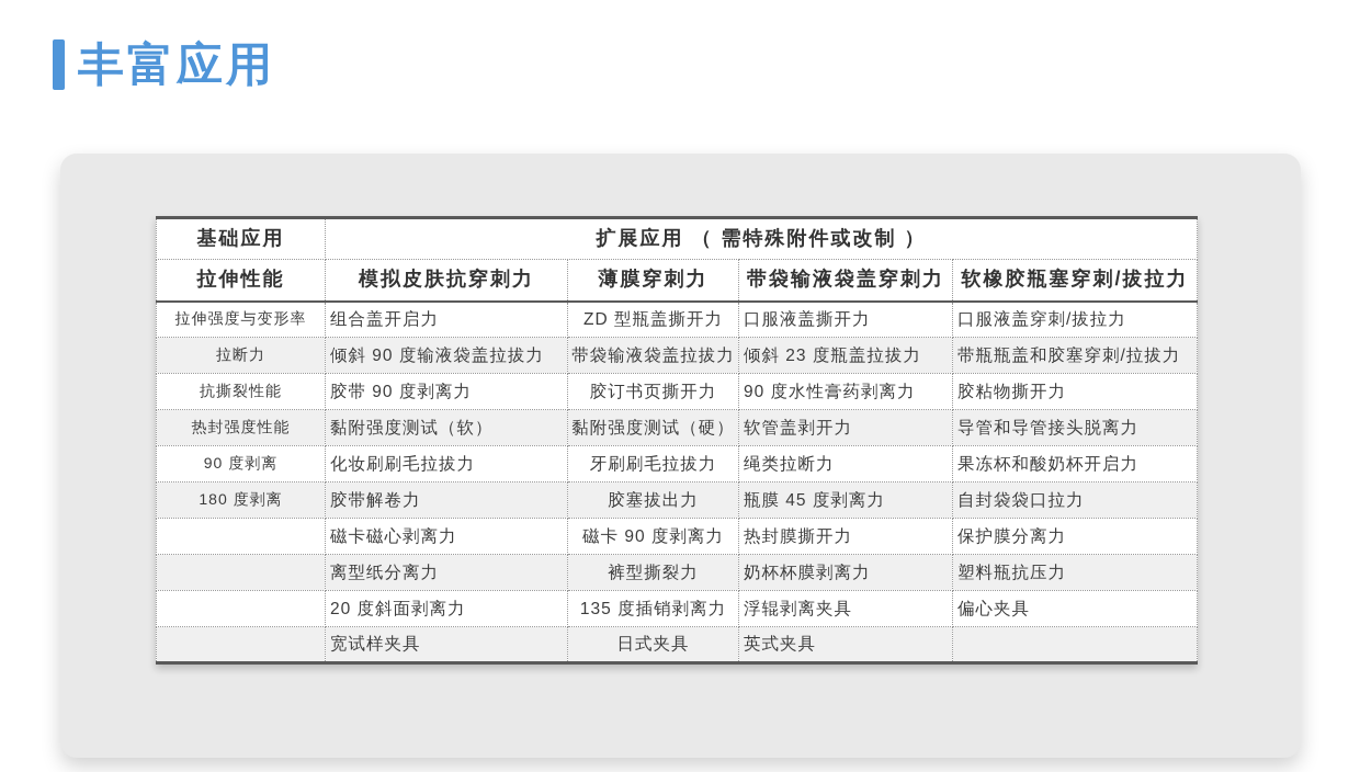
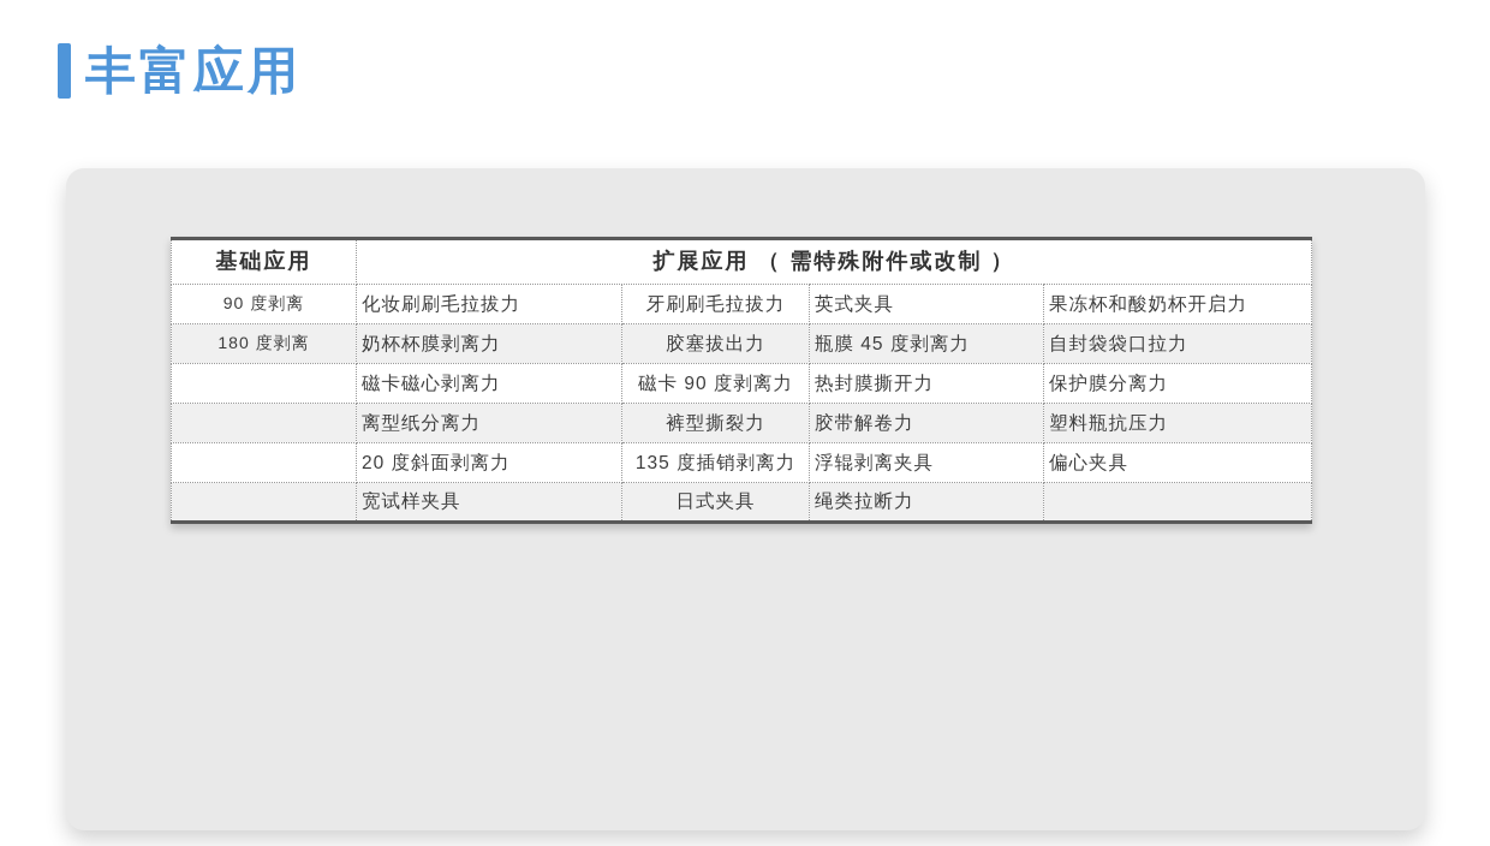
  丰富应用
  基础应用	扩展应用 （ 需特殊附件或改制 ）
- 拉伸性能	模拟皮肤抗穿刺力	薄膜穿刺力	带袋输液袋盖穿刺力	软橡胶瓶塞穿刺/拔拉力
- 拉伸强度与变形率	组合盖开启力	ZD 型瓶盖撕开力	口服液盖撕开力	口服液盖穿刺/拔拉力
- 拉断力	倾斜 90 度输液袋盖拉拔力	带袋输液袋盖拉拔力	倾斜 23 度瓶盖拉拔力	带瓶瓶盖和胶塞穿刺/拉拔力
- 抗撕裂性能	胶带 90 度剥离力	胶订书页撕开力	90 度水性膏药剥离力	胶粘物撕开力
- 热封强度性能	黏附强度测试（软）	黏附强度测试（硬）	软管盖剥开力	导管和导管接头脱离力
- 90 度剥离	化妆刷刷毛拉拔力	牙刷刷毛拉拔力	绳类拉断力	果冻杯和酸奶杯开启力
+ 90 度剥离	化妆刷刷毛拉拔力	牙刷刷毛拉拔力	英式夹具	果冻杯和酸奶杯开启力
- 180 度剥离	胶带解卷力	胶塞拔出力	瓶膜 45 度剥离力	自封袋袋口拉力
+ 180 度剥离	奶杯杯膜剥离力	胶塞拔出力	瓶膜 45 度剥离力	自封袋袋口拉力
  	磁卡磁心剥离力	磁卡 90 度剥离力	热封膜撕开力	保护膜分离力
- 	离型纸分离力	裤型撕裂力	奶杯杯膜剥离力	塑料瓶抗压力
+ 	离型纸分离力	裤型撕裂力	胶带解卷力	塑料瓶抗压力
  	20 度斜面剥离力	135 度插销剥离力	浮辊剥离夹具	偏心夹具
- 	宽试样夹具	日式夹具	英式夹具
+ 	宽试样夹具	日式夹具	绳类拉断力
